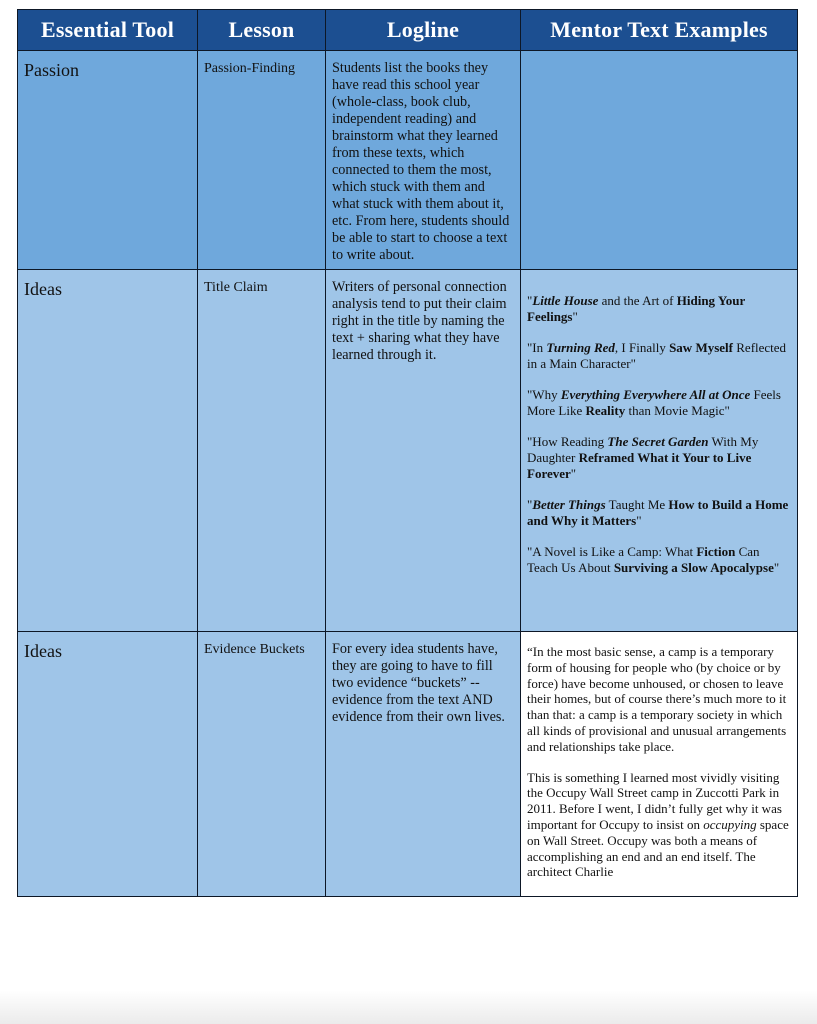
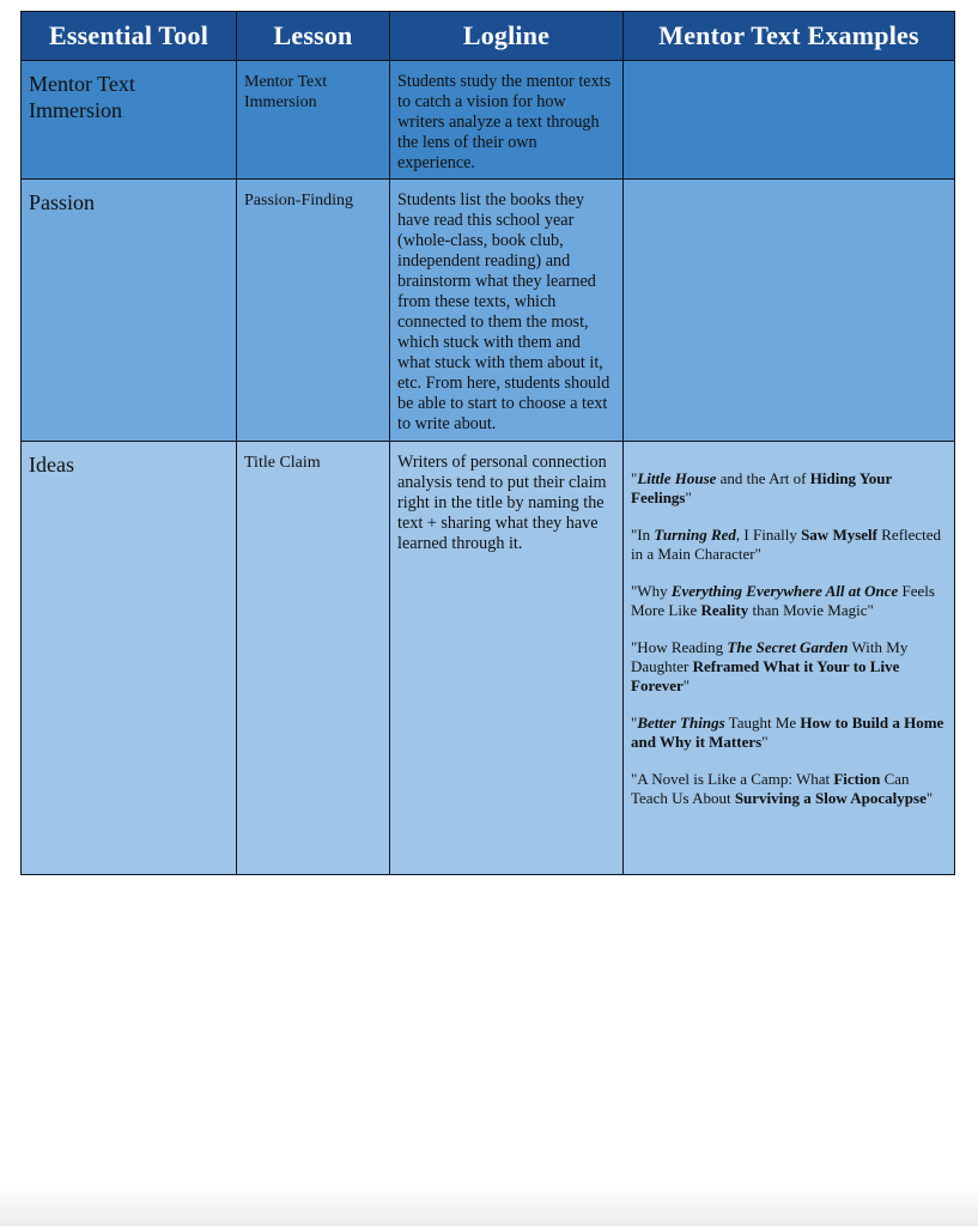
  Essential Tool	Lesson	Logline	Mentor Text Examples
+ Mentor Text Immersion	Mentor Text Immersion	Students study the mentor texts to catch a vision for how writers analyze a text through the lens of their own experience.
  Passion	Passion-Finding	Students list the books they have read this school year (whole-class, book club, independent reading) and brainstorm what they learned from these texts, which connected to them the most, which stuck with them and what stuck with them about it, etc. From here, students should be able to start to choose a text to write about.
  Ideas	Title Claim	Writers of personal connection analysis tend to put their claim right in the title by naming the text + sharing what they have learned through it.	"Little House and the Art of Hiding Your Feelings""In Turning Red, I Finally Saw Myself Reflected in a Main Character""Why Everything Everywhere All at Once Feels More Like Reality than Movie Magic""How Reading The Secret Garden With My Daughter Reframed What it Your to Live Forever""Better Things Taught Me How to Build a Home and Why it Matters""A Novel is Like a Camp: What Fiction Can Teach Us About Surviving a Slow Apocalypse"
- Ideas	Evidence Buckets	For every idea students have, they are going to have to fill two evidence “buckets” -- evidence from the text AND evidence from their own lives.	“In the most basic sense, a camp is a temporary form of housing for people who (by choice or by force) have become unhoused, or chosen to leave their homes, but of course there’s much more to it than that: a camp is a temporary society in which all kinds of provisional and unusual arrangements and relationships take place.This is something I learned most vividly visiting the Occupy Wall Street camp in Zuccotti Park in 2011. Before I went, I didn’t fully get why it was important for Occupy to insist on occupying space on Wall Street. Occupy was both a means of accomplishing an end and an end itself. The architect Charlie
